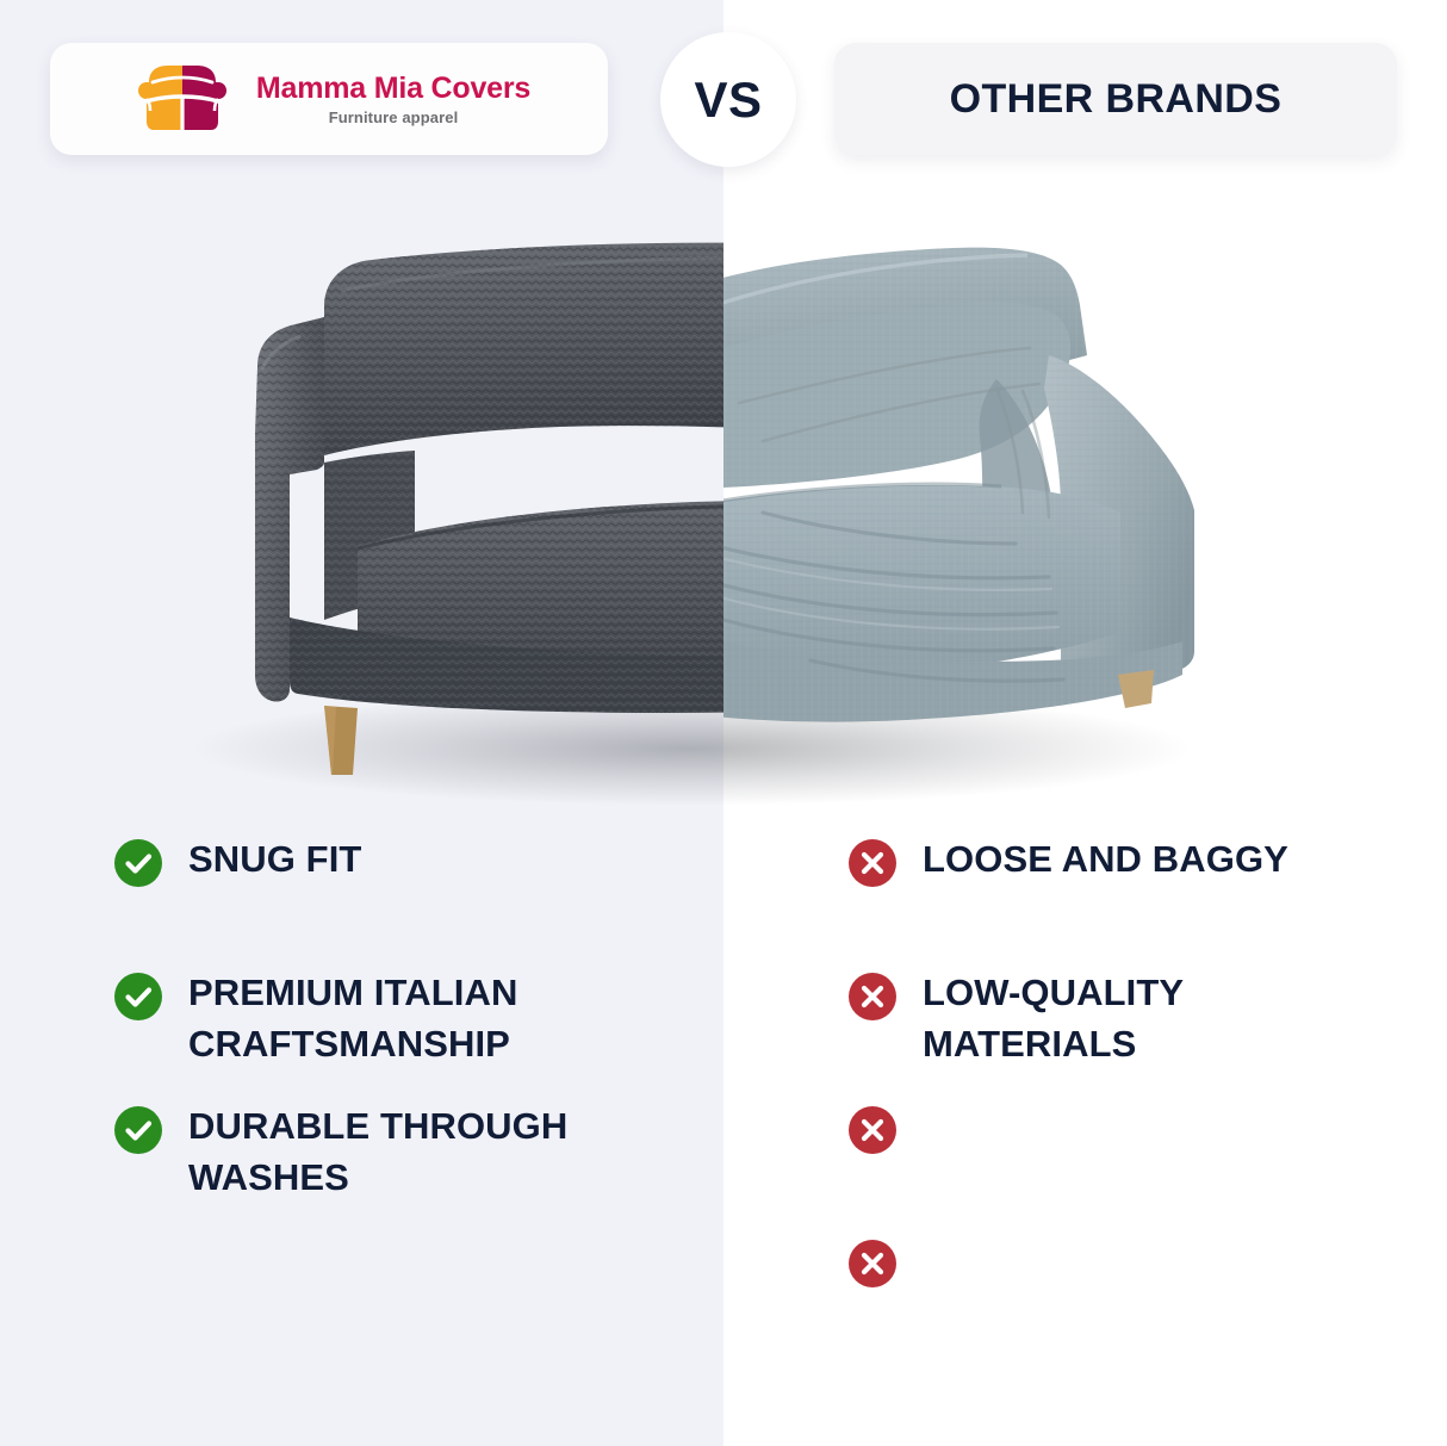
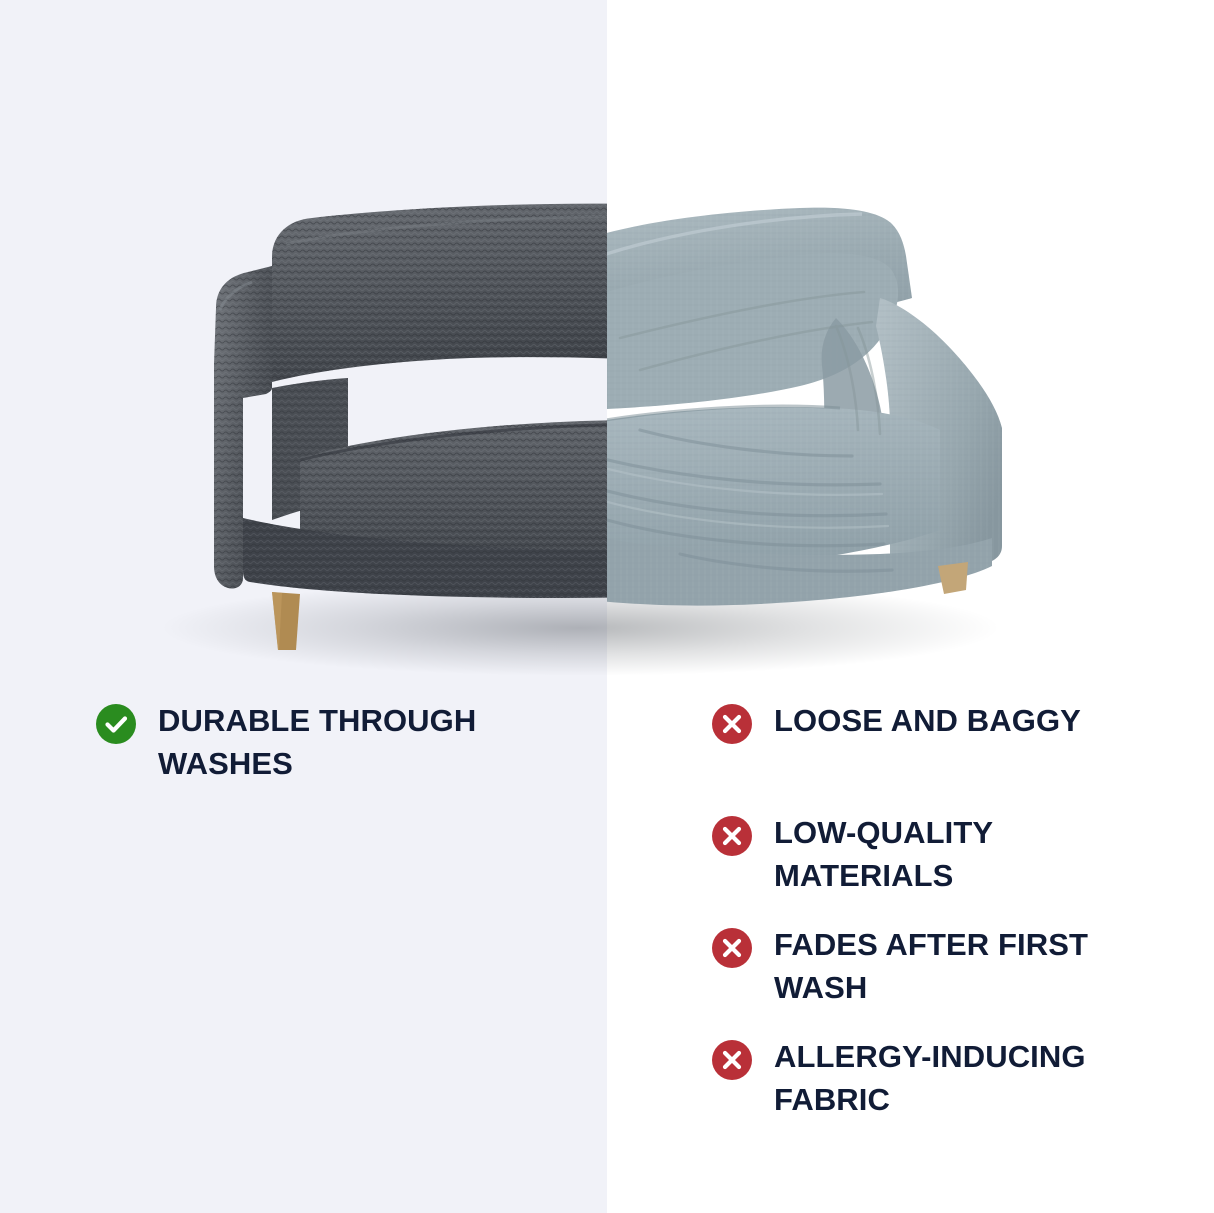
- Mamma Mia Covers
- Furniture apparel
- VS
- OTHER BRANDS
- SNUG FIT
- PREMIUM ITALIAN CRAFTSMANSHIP
  DURABLE THROUGH WASHES
  LOOSE AND BAGGY
  LOW-QUALITY MATERIALS
+ FADES AFTER FIRST WASH
+ ALLERGY-INDUCING FABRIC
